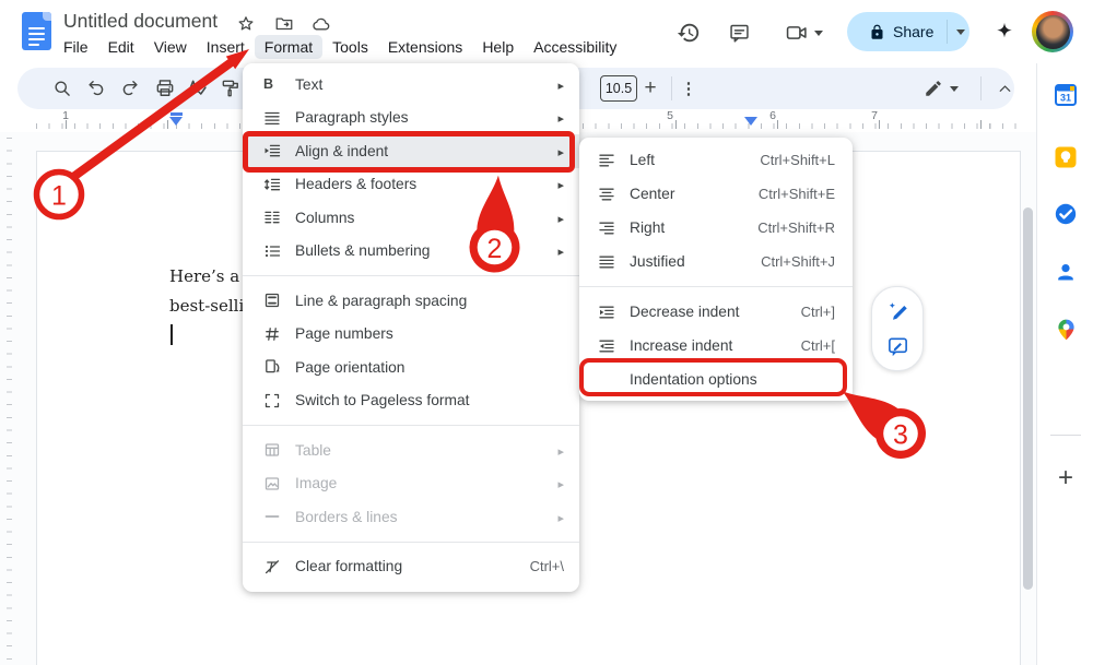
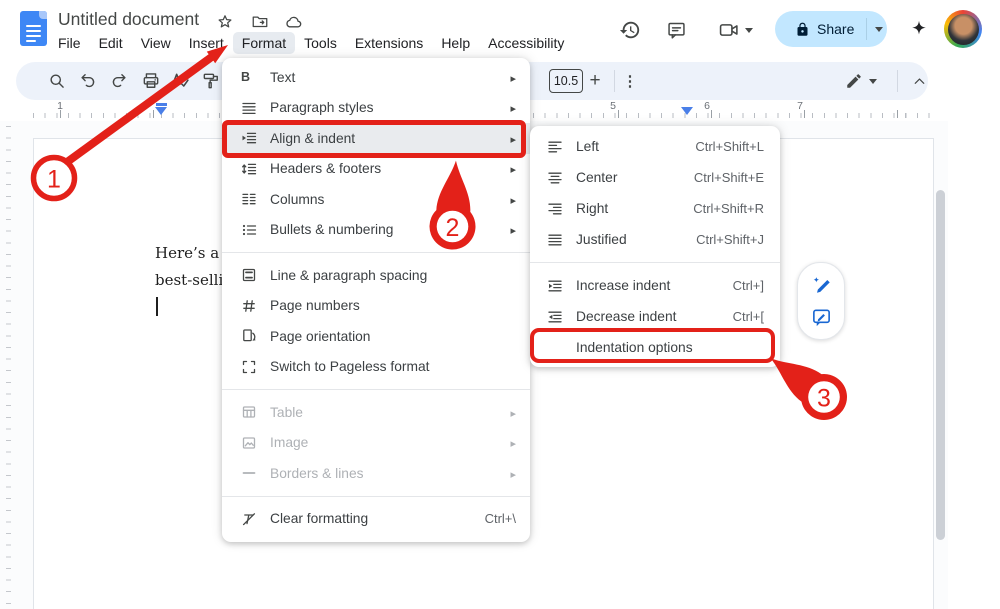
  Here’s a
  best-selli
  1
  5
  6
  7
  Untitled document
  File
  Edit
  View
  Insert
  Format
  Tools
  Extensions
  Help
  Accessibility
  Share
  10.5
- 31
  B
  Text
  Paragraph styles
  Align & indent
  Headers & footers
  Columns
  Bullets & numbering
  Line & paragraph spacing
  Page numbers
  Page orientation
  Switch to Pageless format
  Table
  Image
  Borders & lines
  Clear formatting
  Ctrl+\
  Left
  Ctrl+Shift+L
  Center
  Ctrl+Shift+E
  Right
  Ctrl+Shift+R
  Justified
  Ctrl+Shift+J
- Decrease indent
+ Increase indent
  Ctrl+]
- Increase indent
+ Decrease indent
  Ctrl+[
  Indentation options
  1
  2
  3
